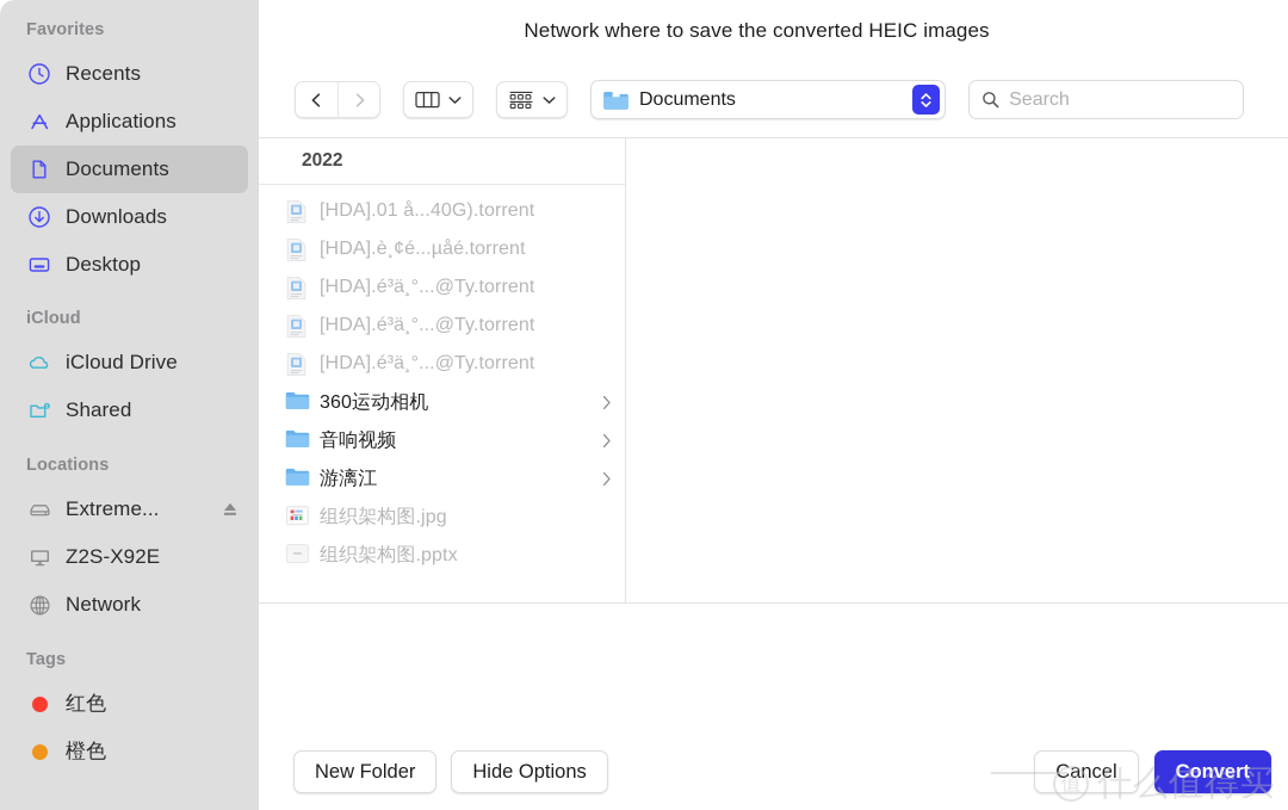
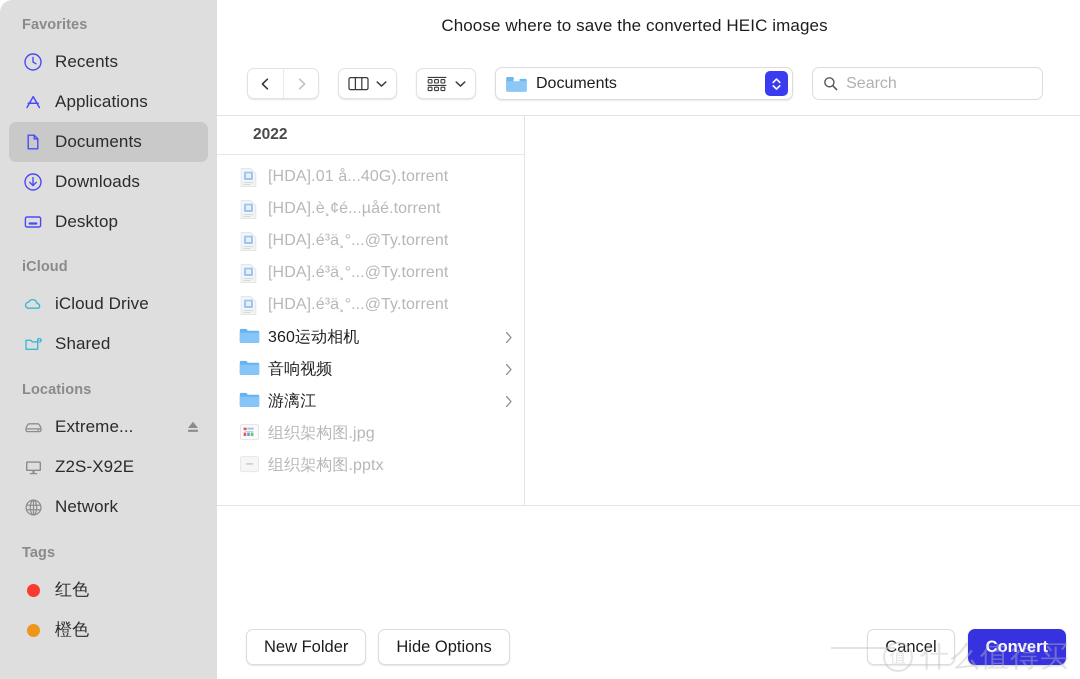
  Favorites
  Recents
  Applications
  Documents
  Downloads
  Desktop
  iCloud
  iCloud Drive
  Shared
  Locations
  Extreme...
  Z2S-X92E
  Network
  Tags
  红色
  橙色
- Network where to save the converted HEIC images
+ Choose where to save the converted HEIC images
  Documents
  Search
  2022
  [HDA].01 å...40G).torrent
  [HDA].è¸¢é...µåé.torrent
  [HDA].é³ä¸°...@Ty.torrent
  [HDA].é³ä¸°...@Ty.torrent
  [HDA].é³ä¸°...@Ty.torrent
  360运动相机
  音响视频
  游漓江
  组织架构图.jpg
  组织架构图.pptx
  New Folder
  Hide Options
  Cancel
  Convert
  值
  什么值得买
